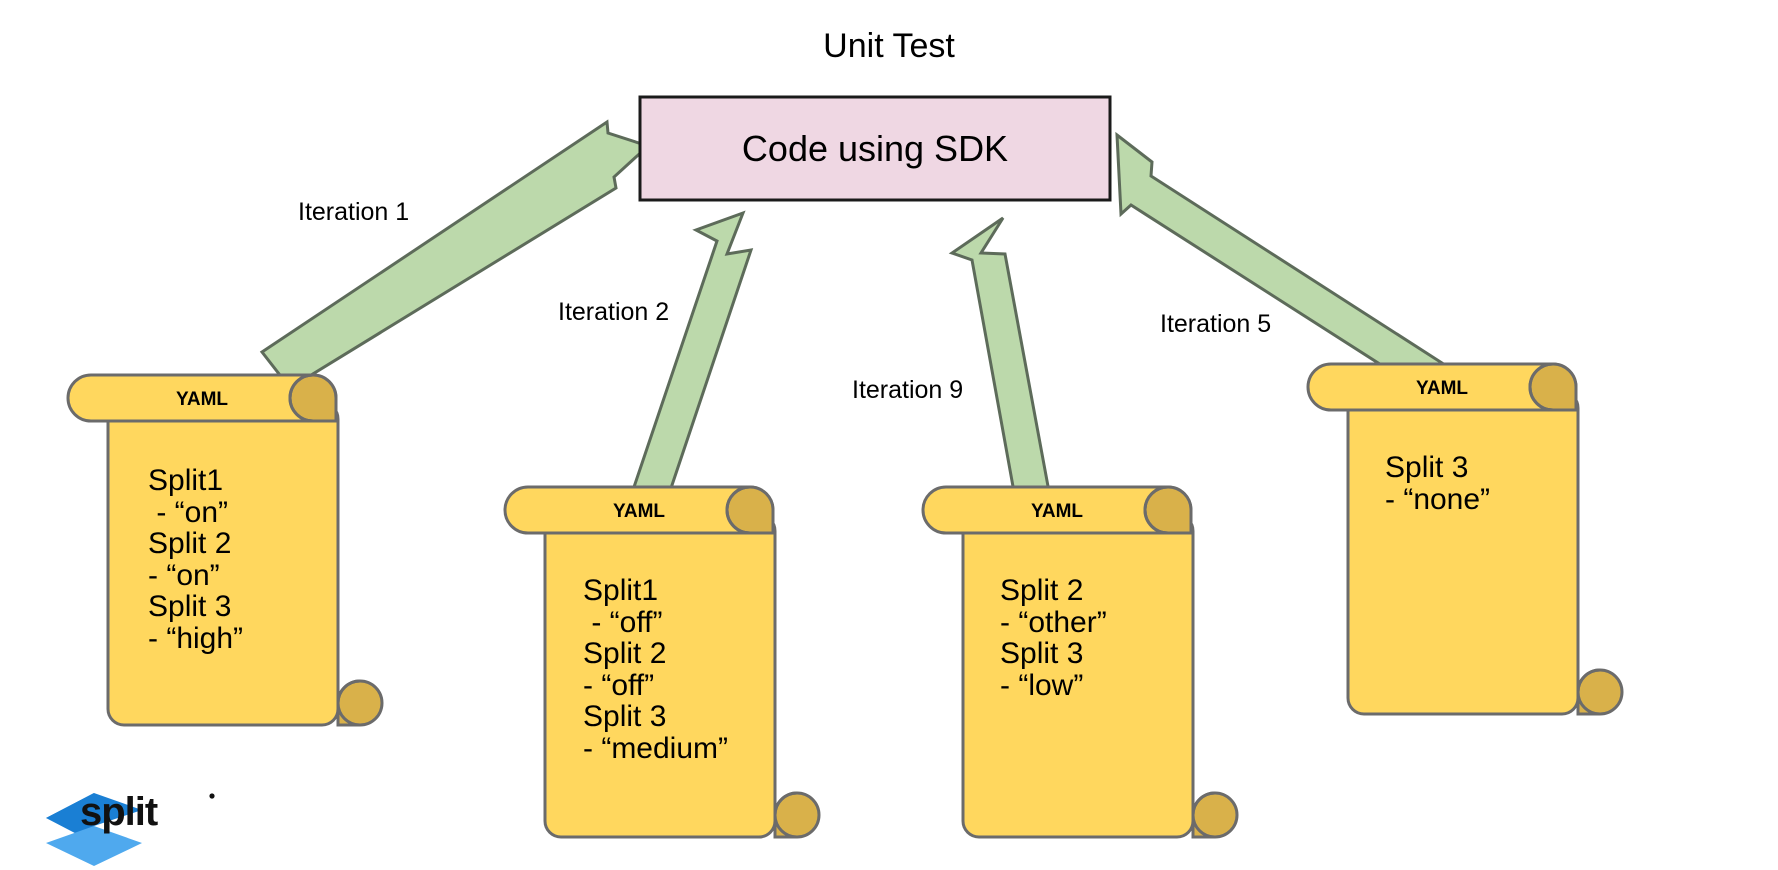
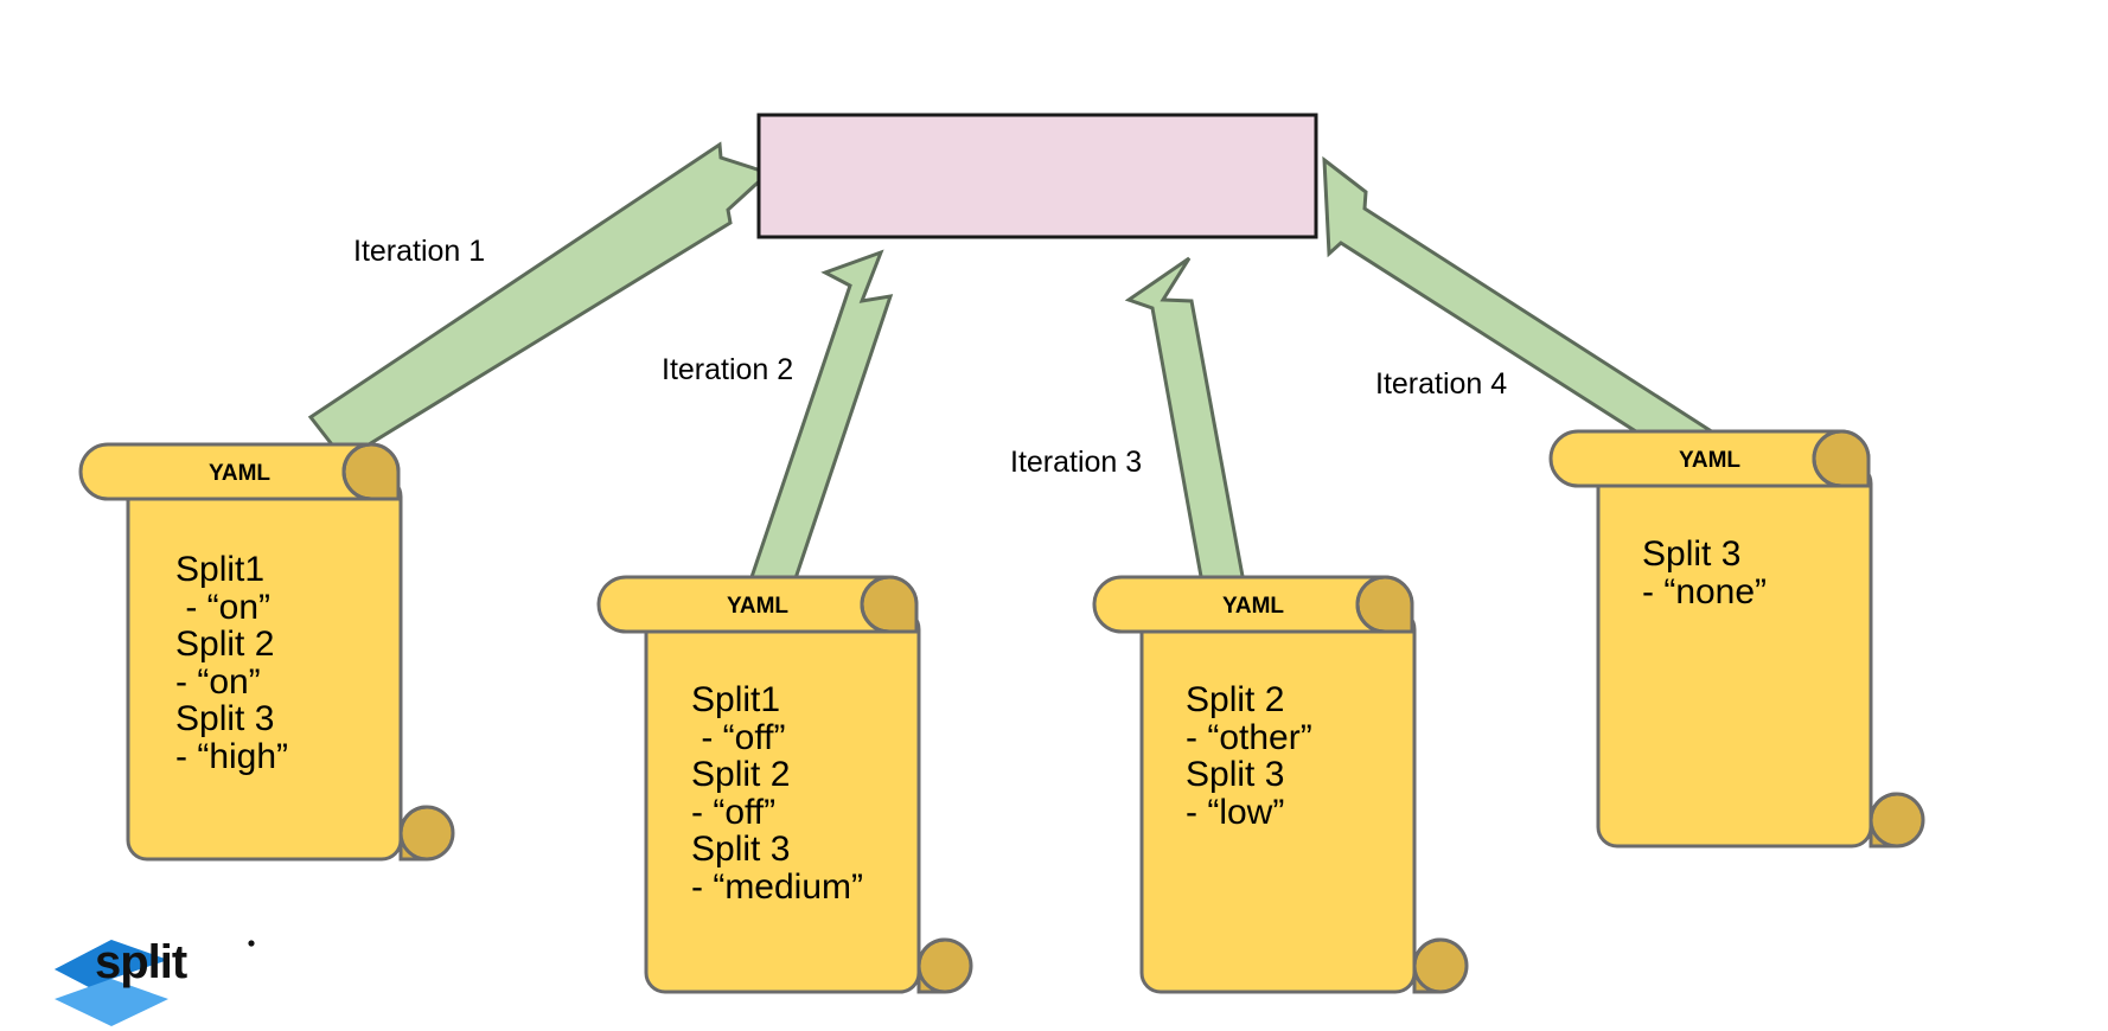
- Unit Test
- Code using SDK
  Iteration 1
  Iteration 2
- Iteration 9
+ Iteration 3
- Iteration 5
+ Iteration 4
  YAML
  Split1
  - “on”
  Split 2
  - “on”
  Split 3
  - “high”
  YAML
  Split1
  - “off”
  Split 2
  - “off”
  Split 3
  - “medium”
  YAML
  Split 2
  - “other”
  Split 3
  - “low”
  YAML
  Split 3
  - “none”
  split
